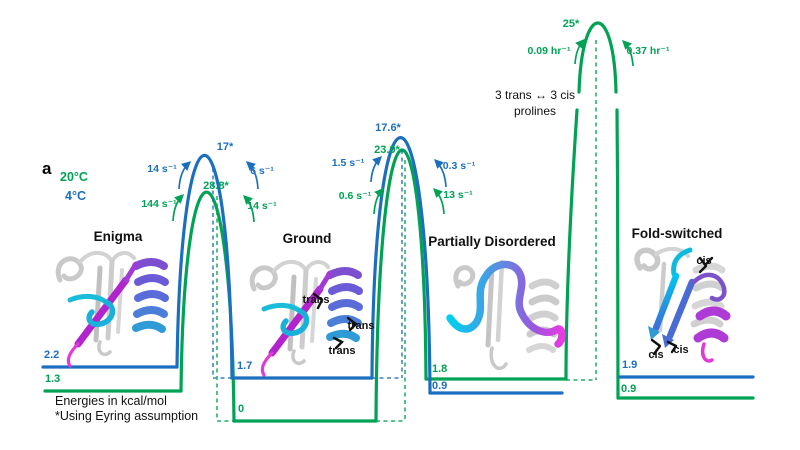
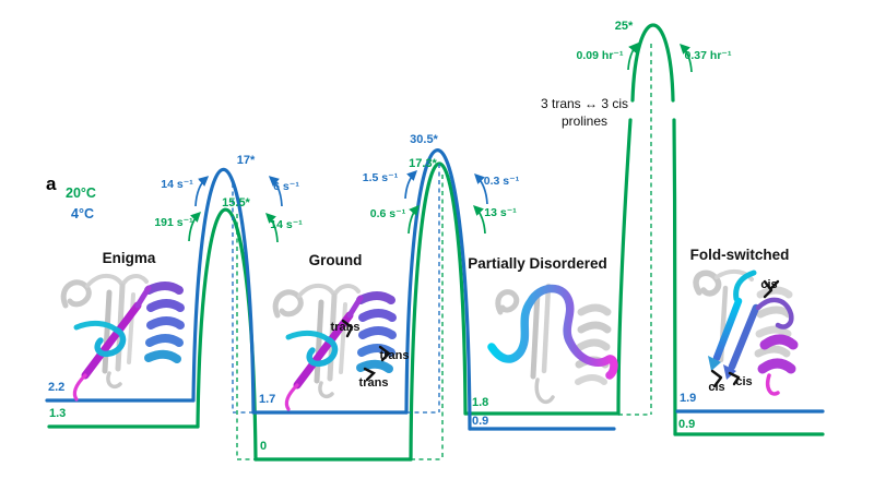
  a
  20°C
  4°C
  17*
- 28.8*
+ 15.5*
  14 s⁻¹
  6 s⁻¹
- 144 s⁻¹
+ 191 s⁻¹
  14 s⁻¹
- 17.6*
+ 30.5*
- 23.9*
+ 17.3*
  1.5 s⁻¹
  0.3 s⁻¹
  0.6 s⁻¹
  13 s⁻¹
  25*
  0.09 hr⁻¹
  0.37 hr⁻¹
  3 trans ↔ 3 cis
  prolines
  Enigma
  Ground
  Partially Disordered
  Fold-switched
  2.2
  1.3
  1.7
  0
  1.8
  0.9
  1.9
  0.9
  trans
  trans
  trans
  cis
  cis
  cis
- Energies in kcal/mol
- *Using Eyring assumption
